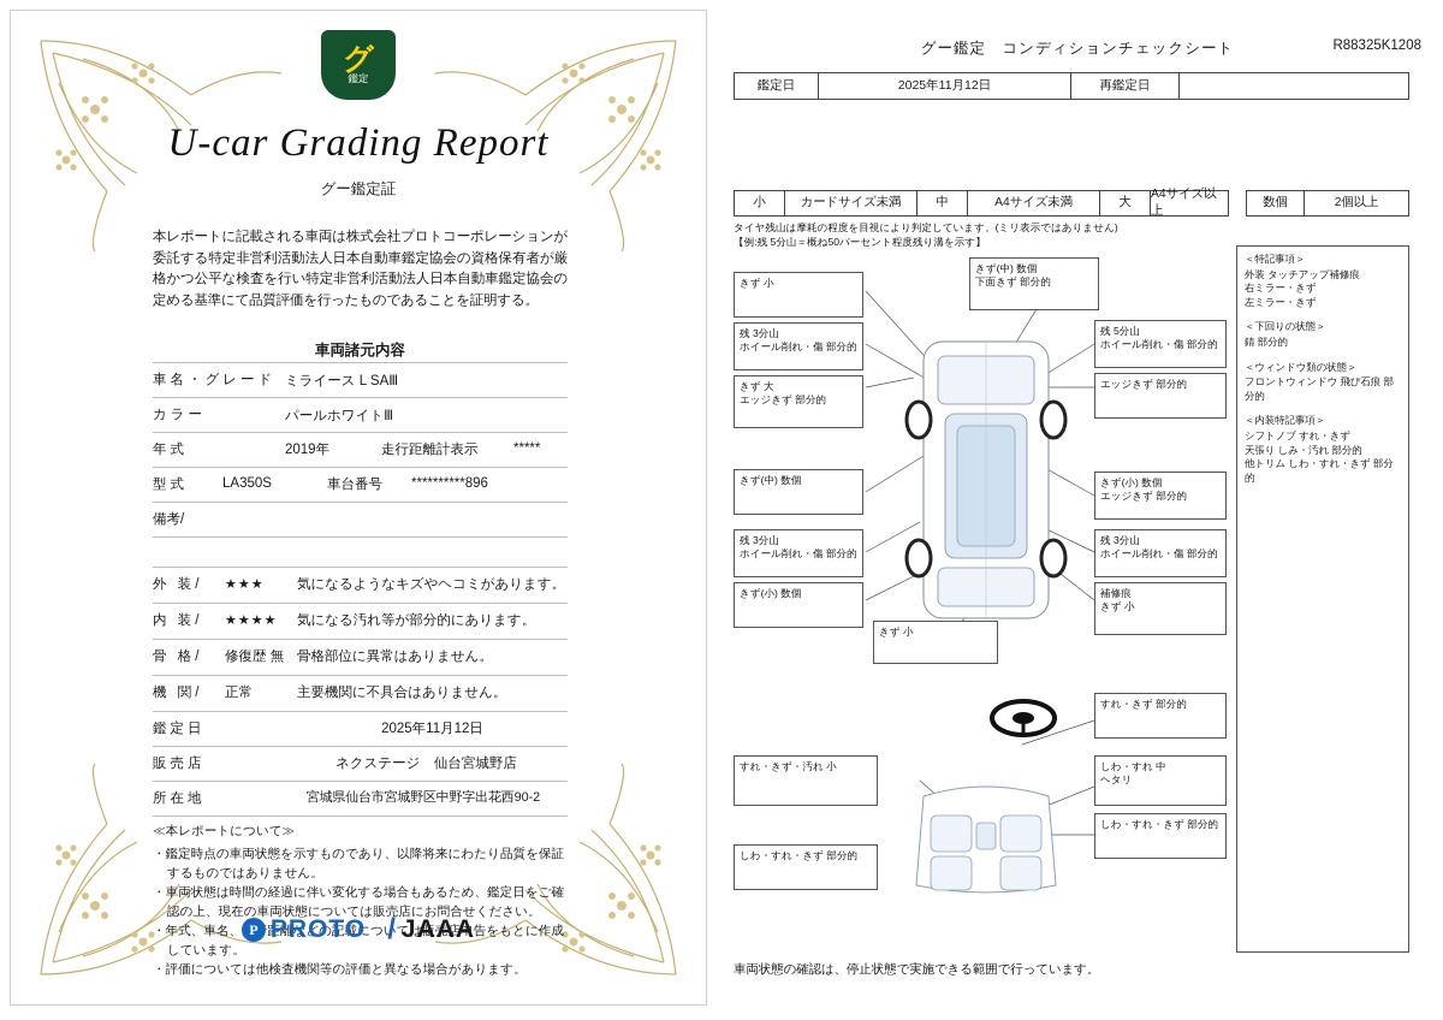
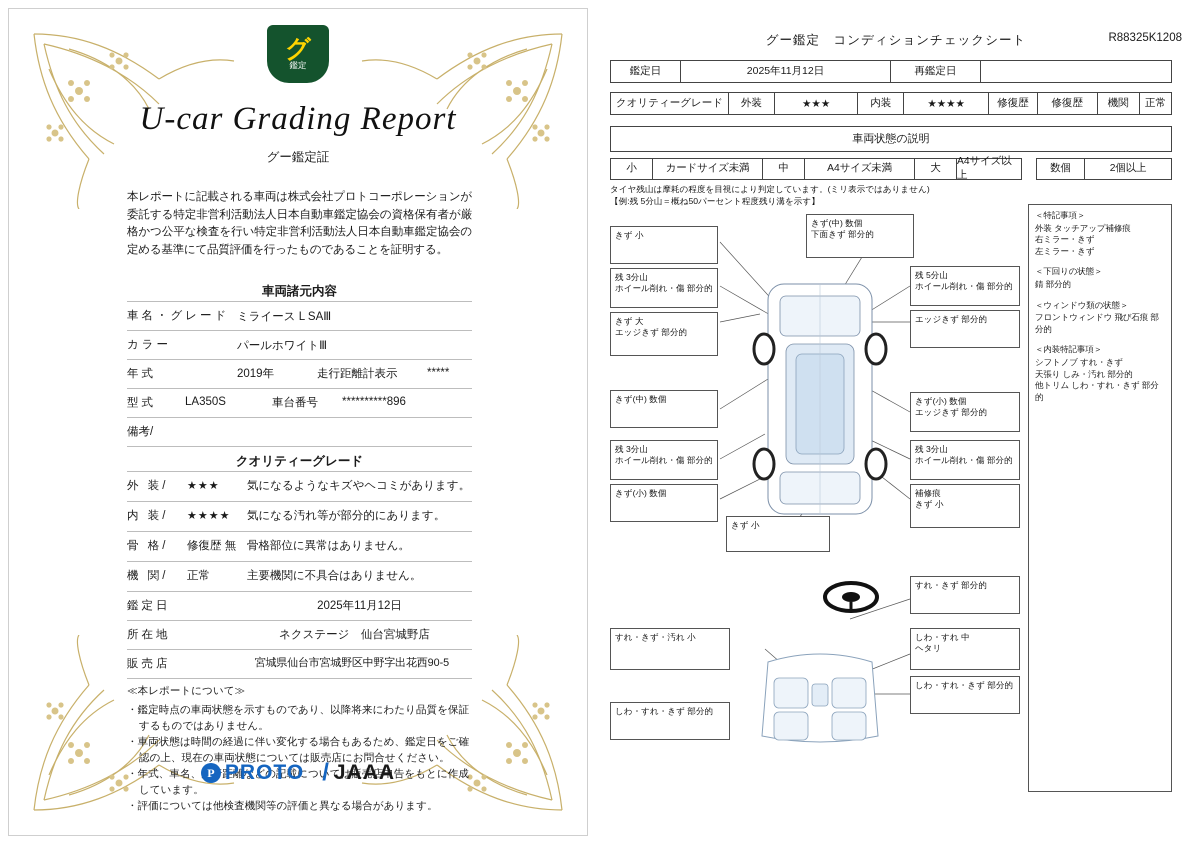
  グ
  鑑定
  U-car Grading Report
  グー鑑定証
  本レポートに記載される車両は株式会社プロトコーポレーションが委託する特定非営利活動法人日本自動車鑑定協会の資格保有者が厳格かつ公平な検査を行い特定非営利活動法人日本自動車鑑定協会の定める基準にて品質評価を行ったものであることを証明する。
  車両諸元内容
  車名・グレード
  ミライース L SAⅢ
  カラー
  パールホワイトⅢ
  年式
  2019年
  走行距離計表示
  *****
  型式
  LA350S
  車台番号
  **********896
  備考/
+ クオリティーグレード
  外 装/
  ★★★
  気になるようなキズやヘコミがあります。
  内 装/
  ★★★★
  気になる汚れ等が部分的にあります。
  骨 格/
  修復歴 無
  骨格部位に異常はありません。
  機 関/
  正常
  主要機関に不具合はありません。
  鑑定日
  2025年11月12日
- 販売店
+ 所在地
  ネクステージ 仙台宮城野店
- 所在地
+ 販売店
- 宮城県仙台市宮城野区中野字出花西90-2
+ 宮城県仙台市宮城野区中野字出花西90-5
  ≪本レポートについて≫
  鑑定時点の車両状態を示すものであり、以降将来にわたり品質を保証するものではありません。
  車両状態は時間の経過に伴い変化する場合もあるため、鑑定日をご確認の上、現在の車両状態については販売店にお問合せください。
  年式、車名、距離などの記載については販売店申告をもとに作成しています。
  評価については他検査機関等の評価と異なる場合があります。
  P
  PROTO
  /
  JAAA
  グー鑑定 コンディションチェックシート
  R88325K1208
  鑑定日	2025年11月12日	再鑑定日
+ クオリティーグレード	外装	★★★	内装	★★★★	修復歴	修復歴	機関	正常
+ 車両状態の説明
  小
  カードサイズ未満
  中
  A4サイズ未満
  大
  A4サイズ以上
  数個
  2個以上
  タイヤ残山は摩耗の程度を目視により判定しています。(ミリ表示ではありません)
  【例:残 5分山＝概ね50パーセント程度残り溝を示す】
  きず 小
  残 3分山
  ホイール削れ・傷 部分的
  きず 大
  エッジきず 部分的
  きず(中) 数個
  残 3分山
  ホイール削れ・傷 部分的
  きず(小) 数個
  きず(中) 数個
  下面きず 部分的
  残 5分山
  ホイール削れ・傷 部分的
  エッジきず 部分的
  きず(小) 数個
  エッジきず 部分的
  残 3分山
  ホイール削れ・傷 部分的
  補修痕
  きず 小
  きず 小
  すれ・きず 部分的
  すれ・きず・汚れ 小
  しわ・すれ 中
  ヘタリ
  しわ・すれ・きず 部分的
  しわ・すれ・きず 部分的
  ＜特記事項＞
  外装 タッチアップ補修痕
  右ミラー・きず
  左ミラー・きず
  ＜下回りの状態＞
  錆 部分的
  ＜ウィンドウ類の状態＞
  フロントウィンドウ 飛び石痕 部分的
  ＜内装特記事項＞
  シフトノブ すれ・きず
  天張り しみ・汚れ 部分的
  他トリム しわ・すれ・きず 部分的
- 車両状態の確認は、停止状態で実施できる範囲で行っています。
